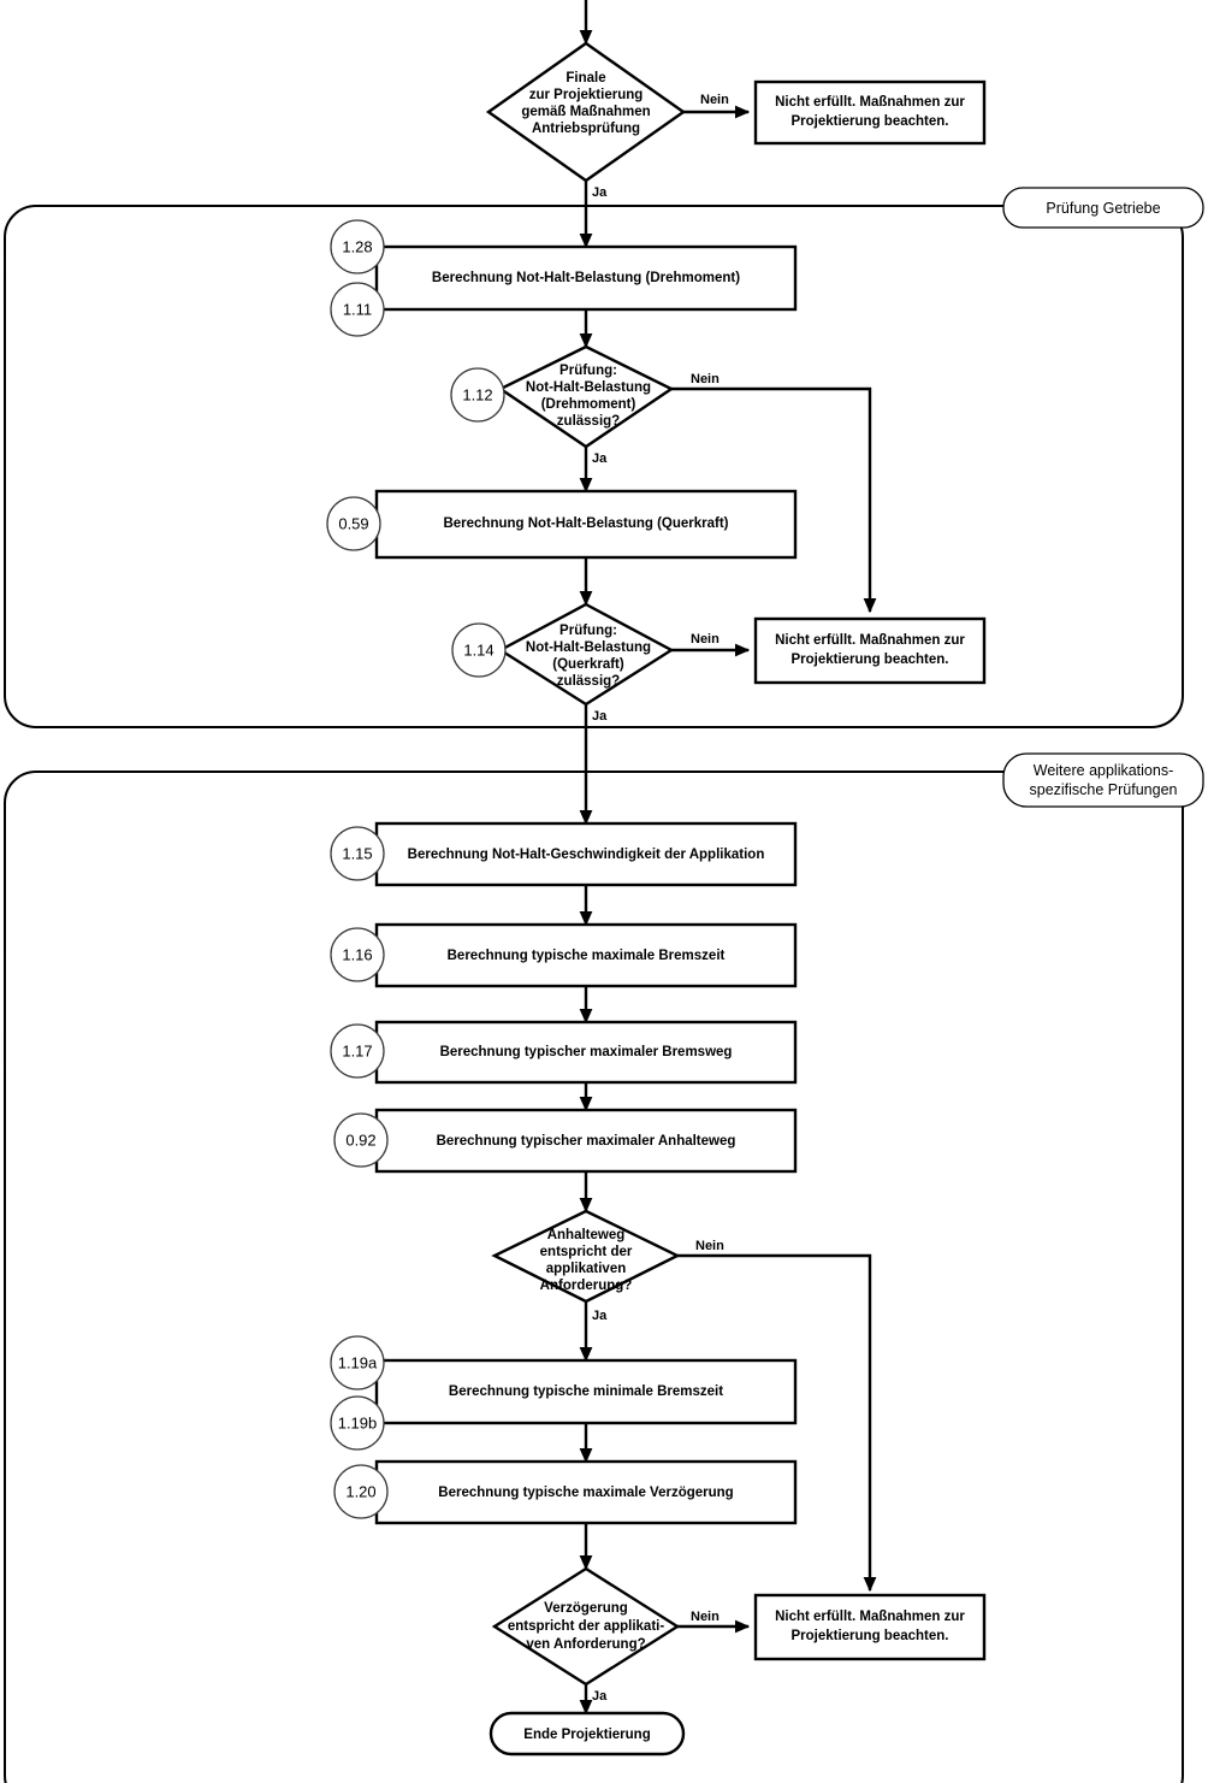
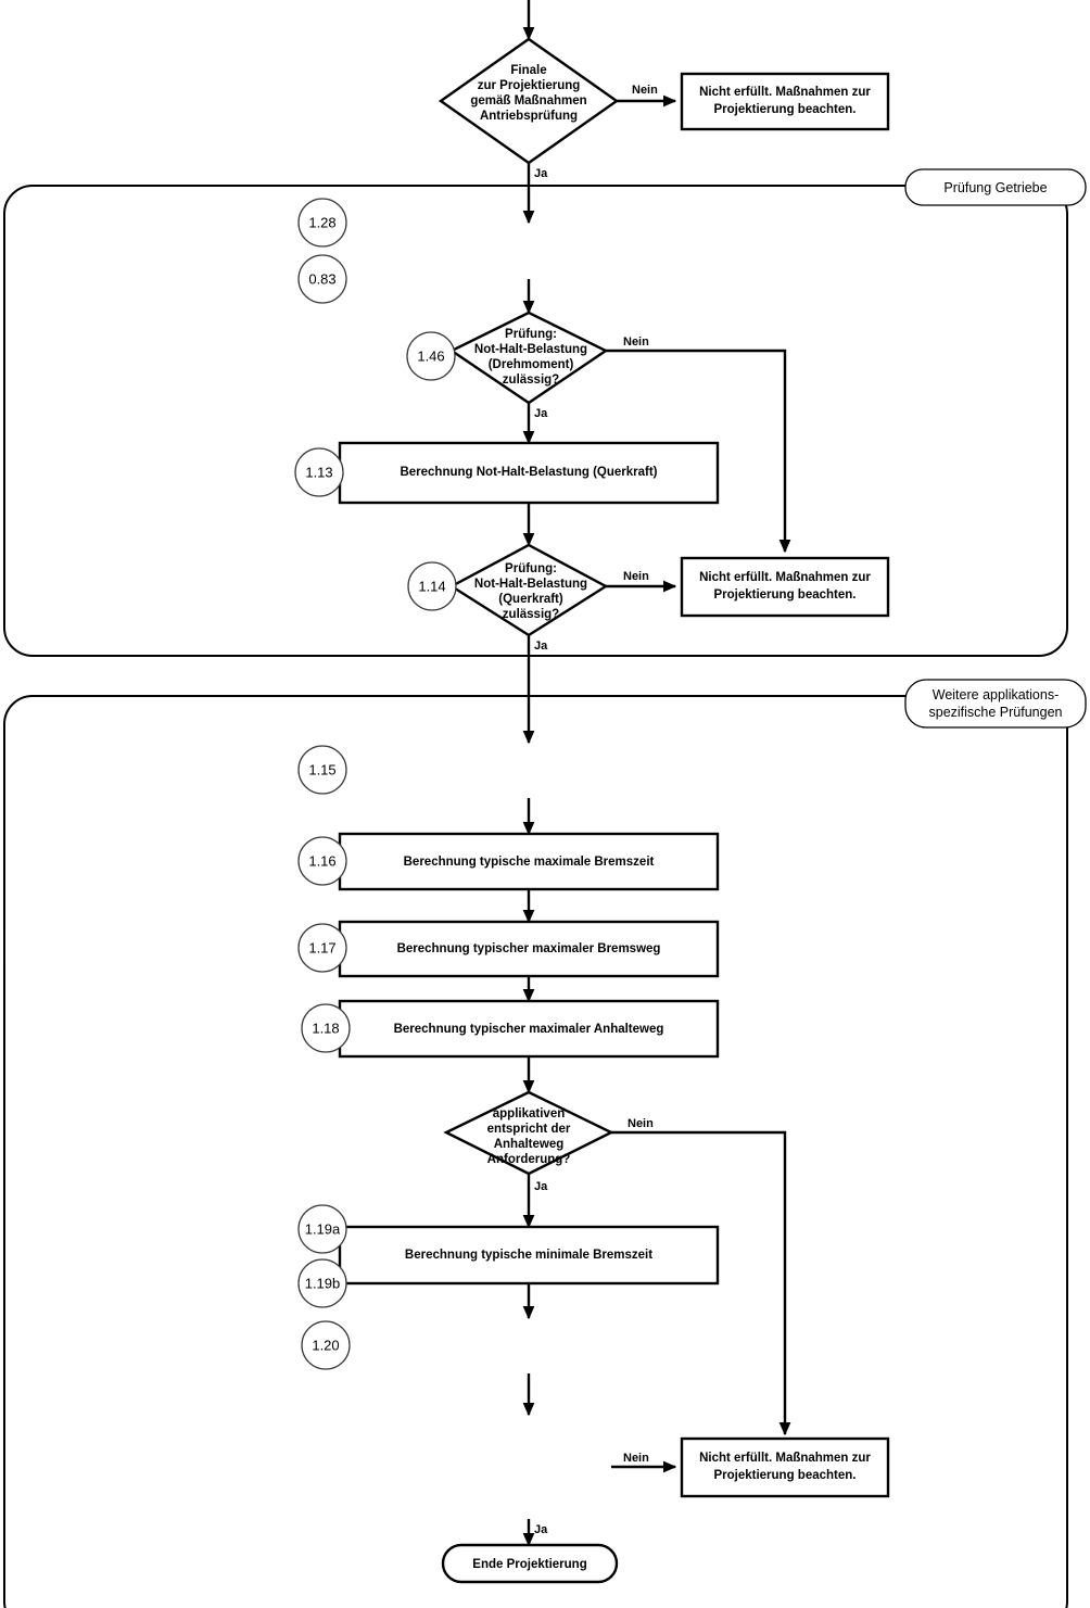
  Prüfung Getriebe
  Weitere applikations-
  spezifische Prüfungen
  Finale
  zur Projektierung
  gemäß Maßnahmen
  Antriebsprüfung
  Nein
  Ja
  Nicht erfüllt. Maßnahmen zur
  Projektierung beachten.
- Berechnung Not-Halt-Belastung (Drehmoment)
  1.28
- 1.11
+ 0.83
  Prüfung:
  Not-Halt-Belastung
  (Drehmoment)
  zulässig?
- 1.12
+ 1.46
  Nein
  Ja
  Berechnung Not-Halt-Belastung (Querkraft)
- 0.59
+ 1.13
  Prüfung:
  Not-Halt-Belastung
  (Querkraft)
  zulässig?
  1.14
  Nein
  Ja
  Nicht erfüllt. Maßnahmen zur
  Projektierung beachten.
- Berechnung Not-Halt-Geschwindigkeit der Applikation
  1.15
  Berechnung typische maximale Bremszeit
  1.16
  Berechnung typischer maximaler Bremsweg
  1.17
  Berechnung typischer maximaler Anhalteweg
- 0.92
+ 1.18
- Anhalteweg
+ applikativen
  entspricht der
- applikativen
+ Anhalteweg
  Anforderung?
  Nein
  Ja
  Berechnung typische minimale Bremszeit
  1.19a
  1.19b
- Berechnung typische maximale Verzögerung
  1.20
- Verzögerung
- entspricht der applikati-
- ven Anforderung?
  Nein
  Ja
  Nicht erfüllt. Maßnahmen zur
  Projektierung beachten.
  Ende Projektierung
